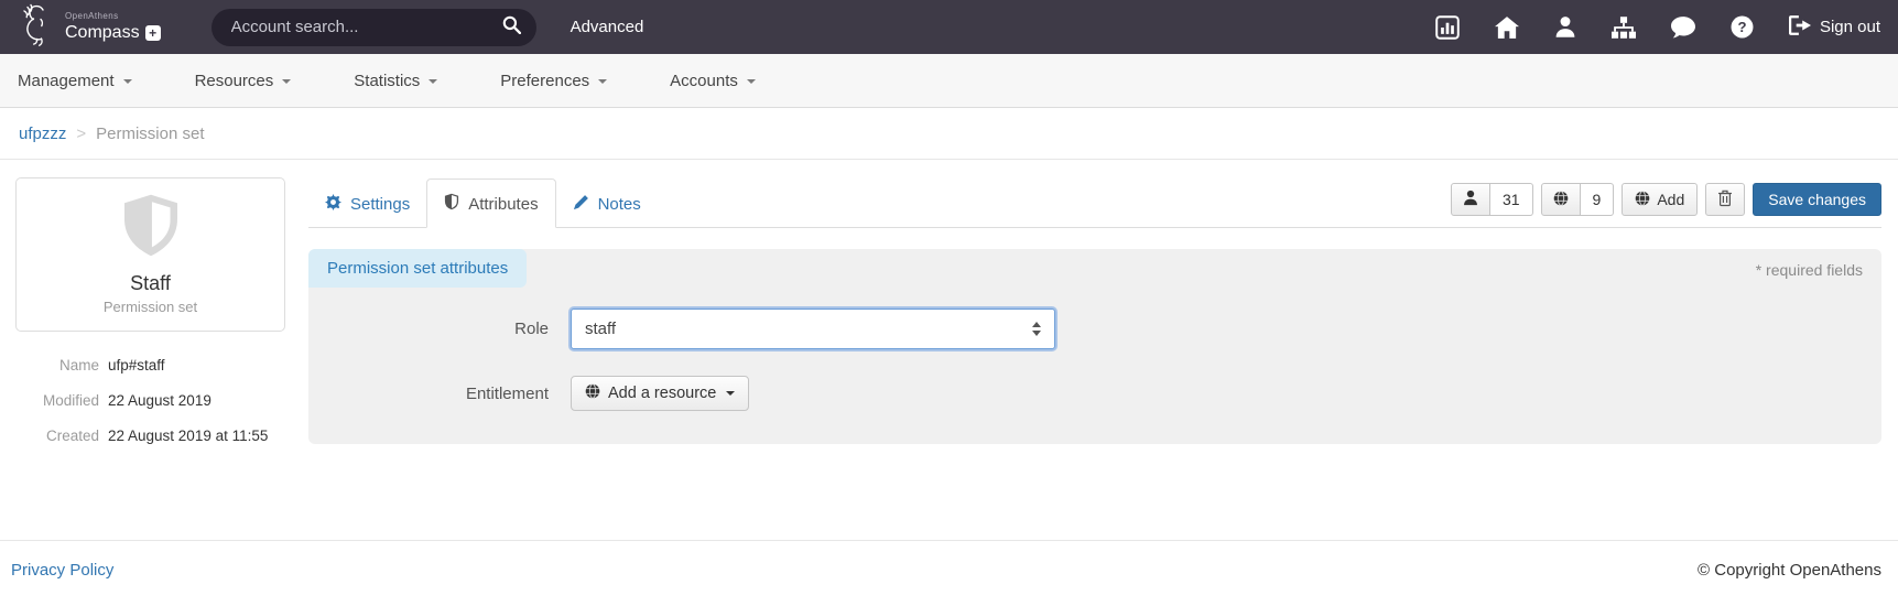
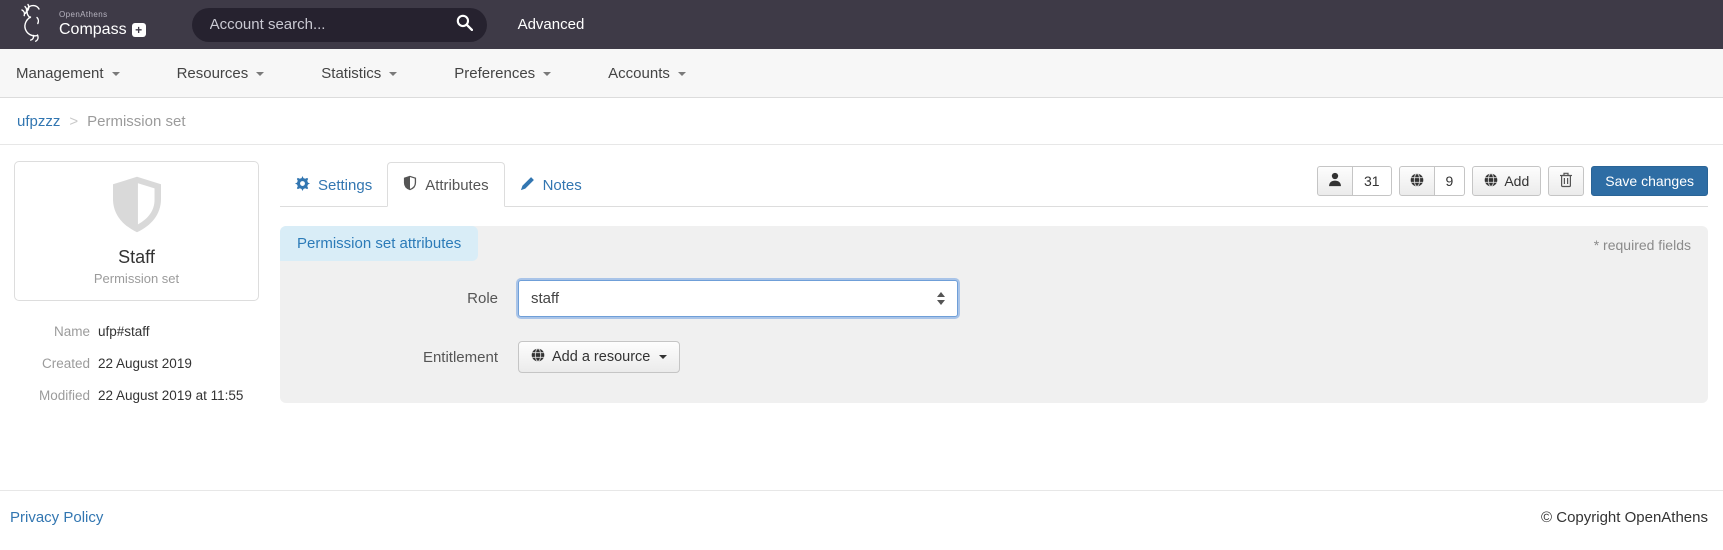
  OpenAthens
  Compass
  +
  Account search...
  Advanced
- ?
- Sign out
  Management
  Resources
  Statistics
  Preferences
  Accounts
  ufpzzz
  >
  Permission set
  Staff
  Permission set
  Name
  ufp#staff
- Modified
+ Created
  22 August 2019
- Created
+ Modified
  22 August 2019 at 11:55
  Settings
  Attributes
  Notes
  31
  9
  Add
  Save changes
  Permission set attributes
  * required fields
  Role
  staff
  Entitlement
  Add a resource
  Privacy Policy
  © Copyright OpenAthens
